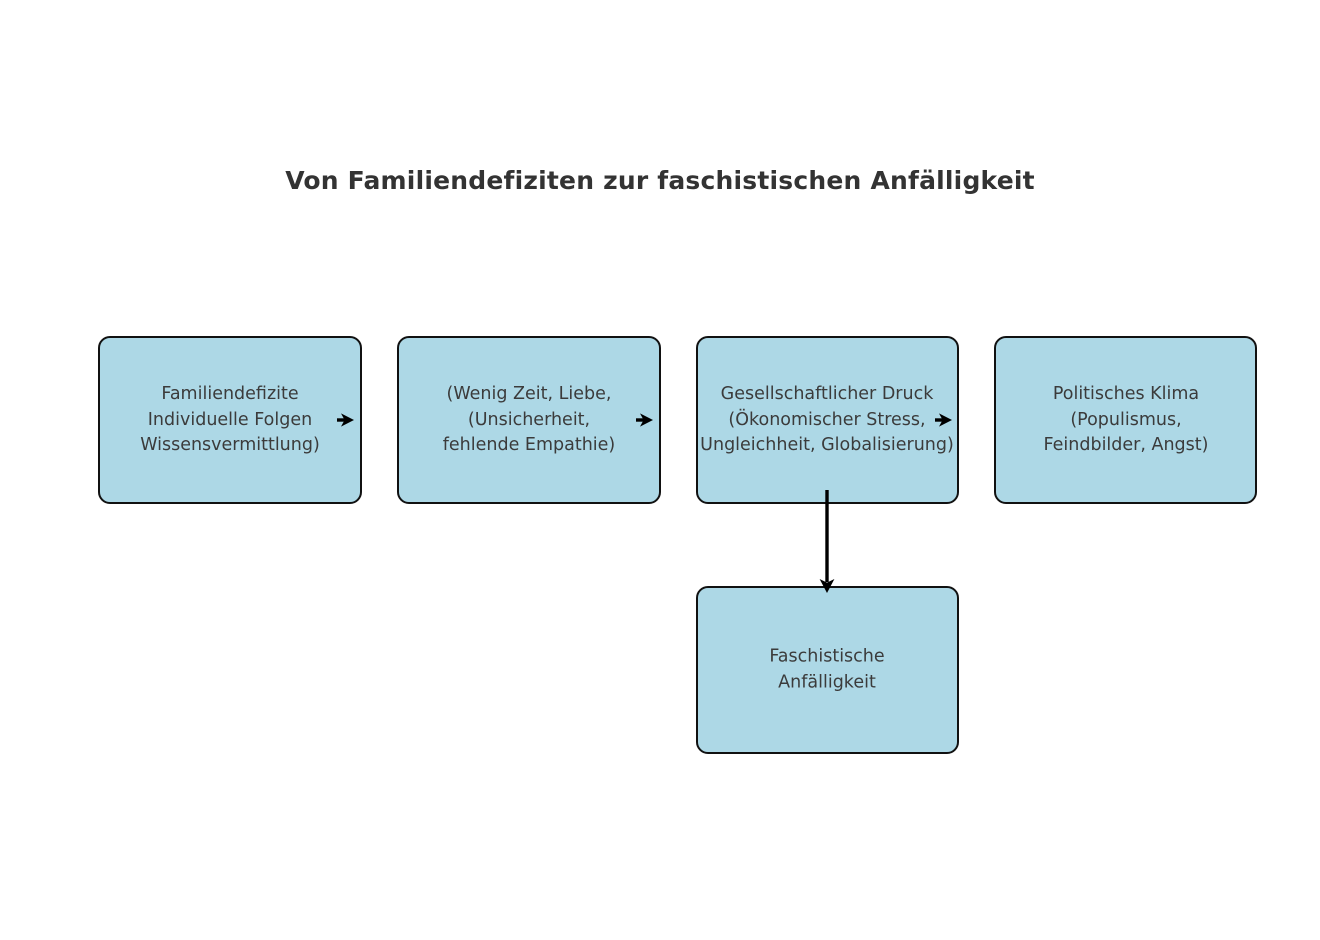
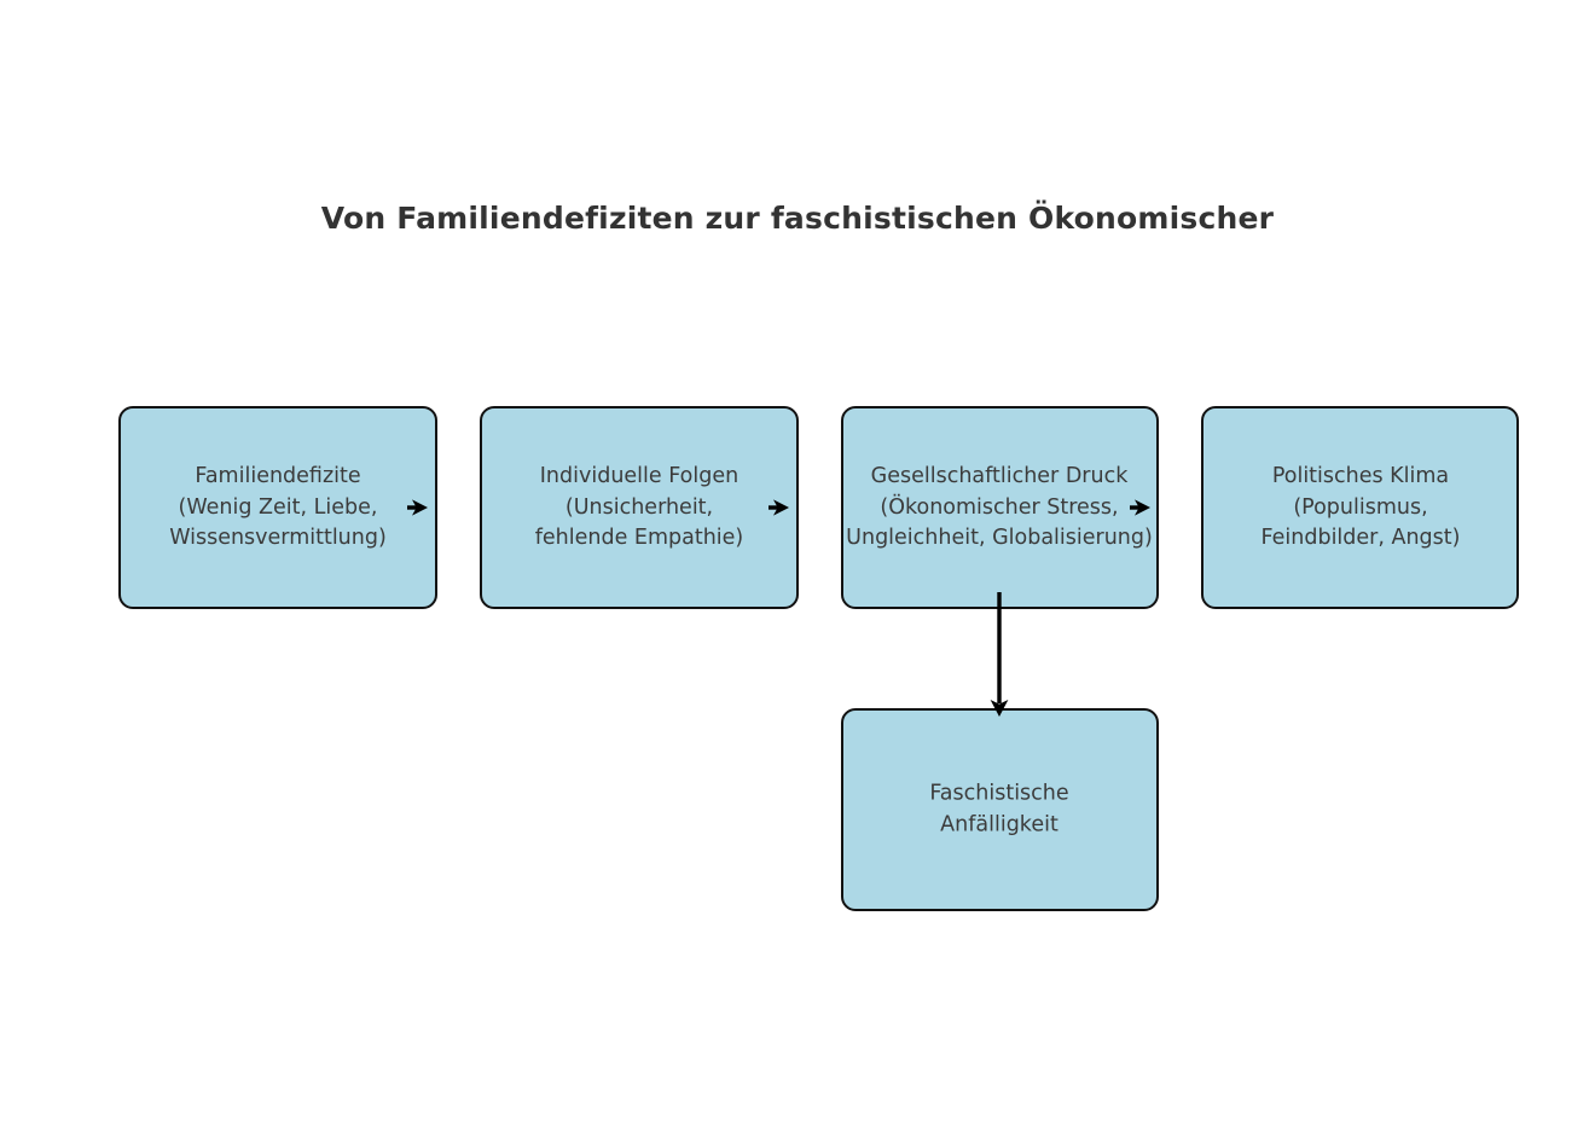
- Von Familiendefiziten zur faschistischen Anfälligkeit
+ Von Familiendefiziten zur faschistischen Ökonomischer
  Familiendefizite
- Individuelle Folgen
+ (Wenig Zeit, Liebe,
  Wissensvermittlung)
- (Wenig Zeit, Liebe,
+ Individuelle Folgen
  (Unsicherheit,
  fehlende Empathie)
  Gesellschaftlicher Druck
  (Ökonomischer Stress,
  Ungleichheit, Globalisierung)
  Politisches Klima
  (Populismus,
  Feindbilder, Angst)
  Faschistische
  Anfälligkeit
